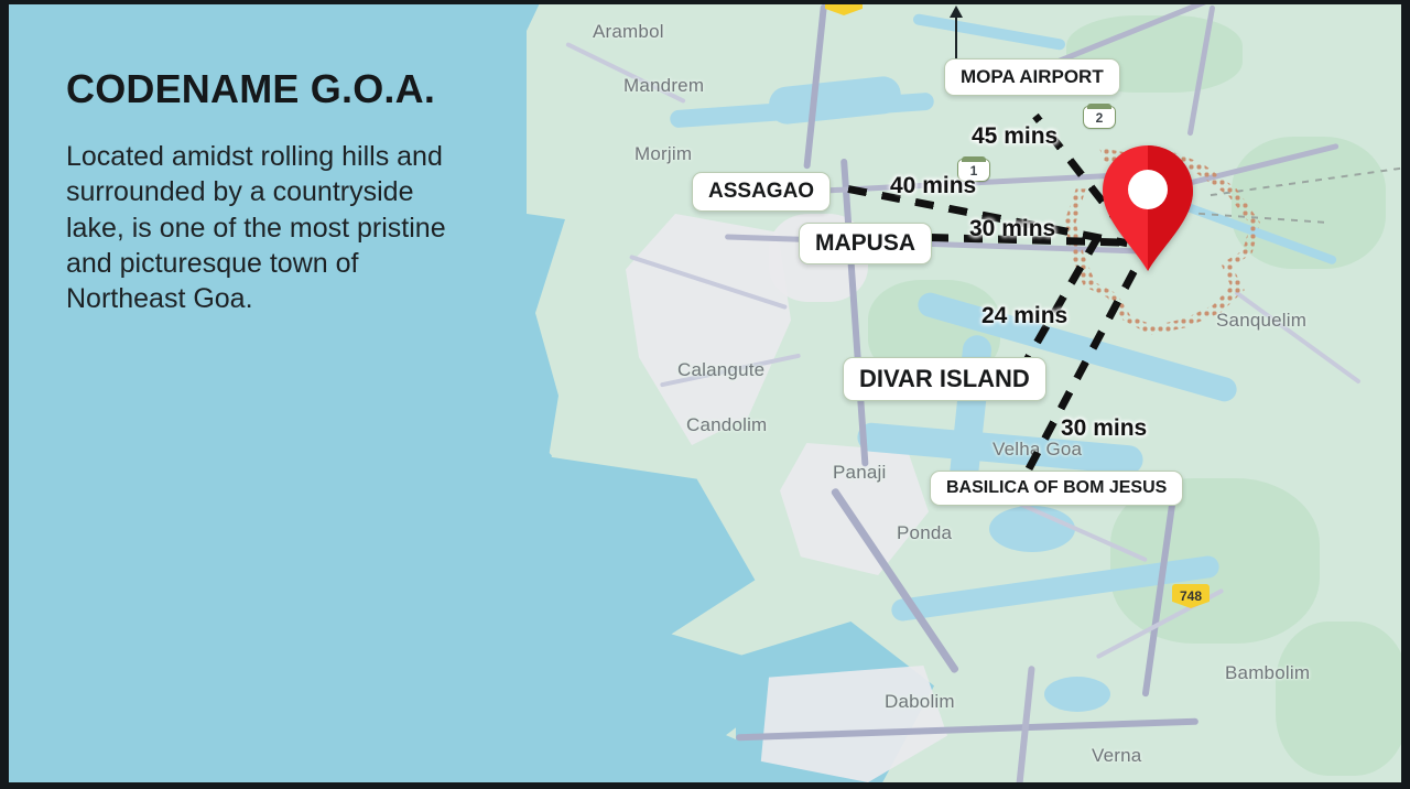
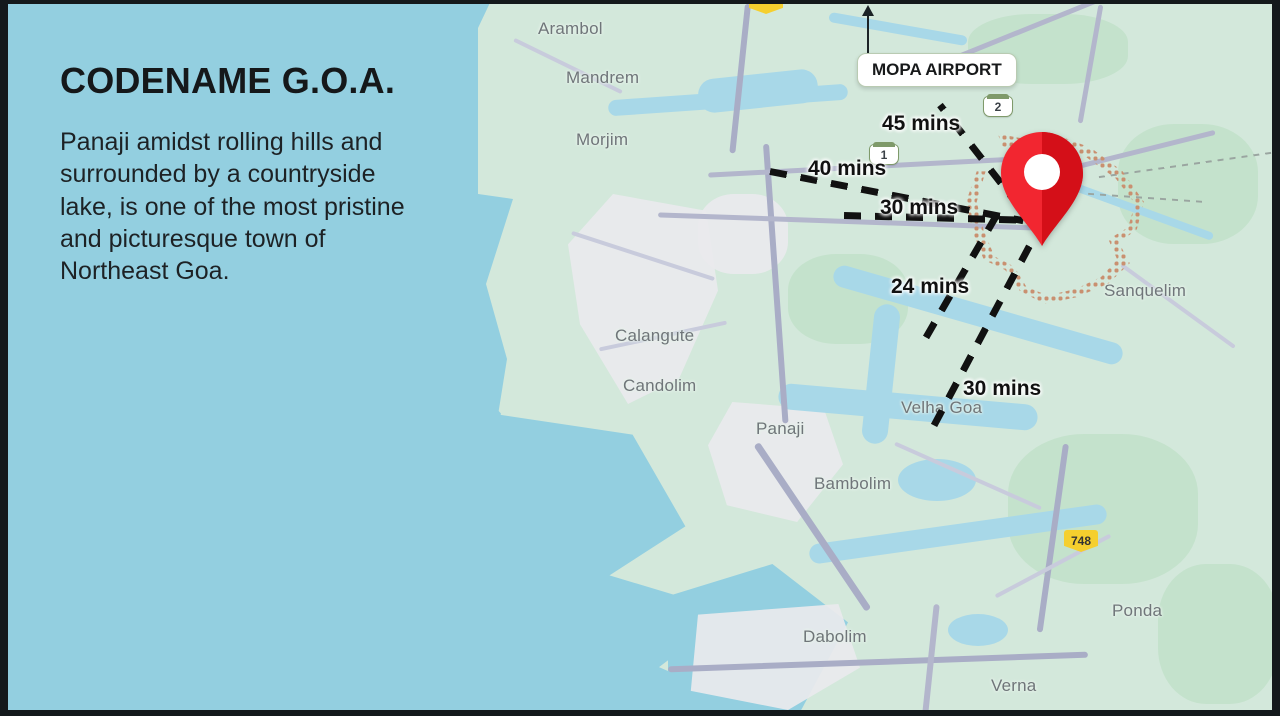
  Arambol
  Mandrem
  Morjim
  Calangute
  Candolim
  Panaji
- Ponda
+ Bambolim
  Velh Goa
  Dabolim
  Verna
- Bambolim
+ Ponda
  Sanquelim
  2
  1
  748
  MOPA AIRPORT
- ASSAGAO
- MAPUSA
- DIVAR ISLAND
- BASILICA OF BOM JESUS
  45 mins
  40 mins
  30 mins
  24 mins
  30 mins
  CODENAME G.O.A.
- Located amidst rolling hills and surrounded by a countryside lake, is one of the most pristine and picturesque town of Northeast Goa.
+ Panaji amidst rolling hills and surrounded by a countryside lake, is one of the most pristine and picturesque town of Northeast Goa.
